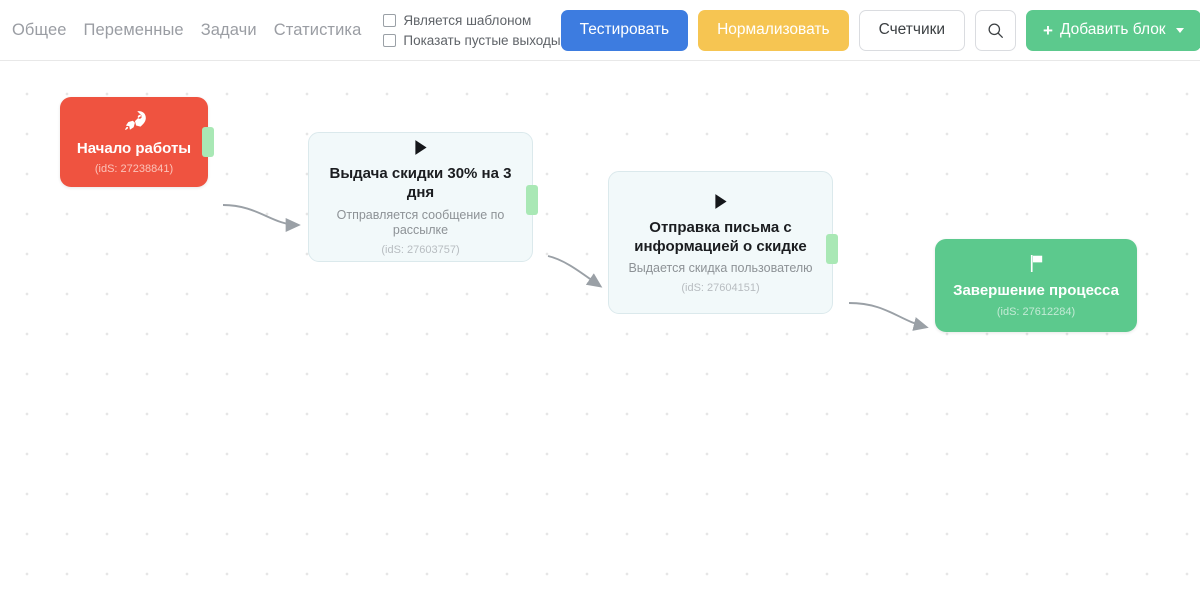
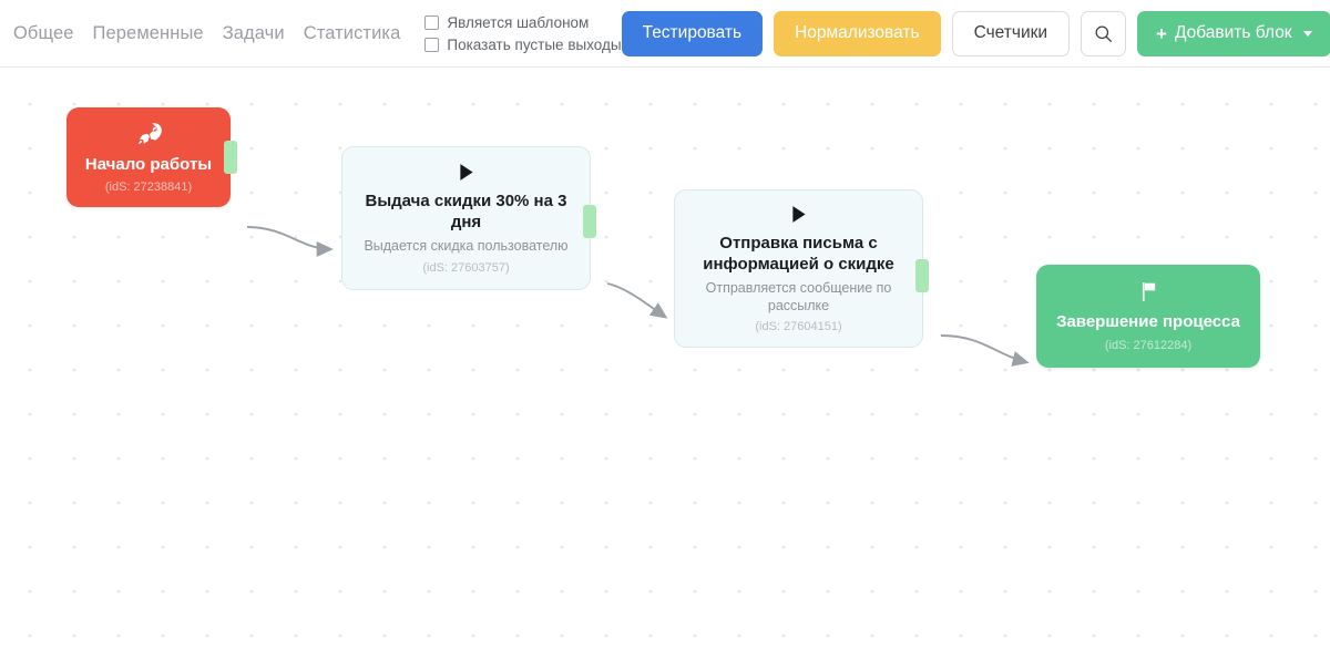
  Общее
  Переменные
  Задачи
  Статистика
  Является шаблоном
  Показать пустые выходы
  Тестировать
  Нормализовать
  Счетчики
  +
  Добавить блок
  Начало работы
  (idS: 27238841)
  Выдача скидки 30% на 3 дня
- Отправляется сообщение по рассылке
+ Выдается скидка пользователю
  (idS: 27603757)
  Отправка письма с информацией о скидке
- Выдается скидка пользователю
+ Отправляется сообщение по рассылке
  (idS: 27604151)
  Завершение процесса
  (idS: 27612284)
